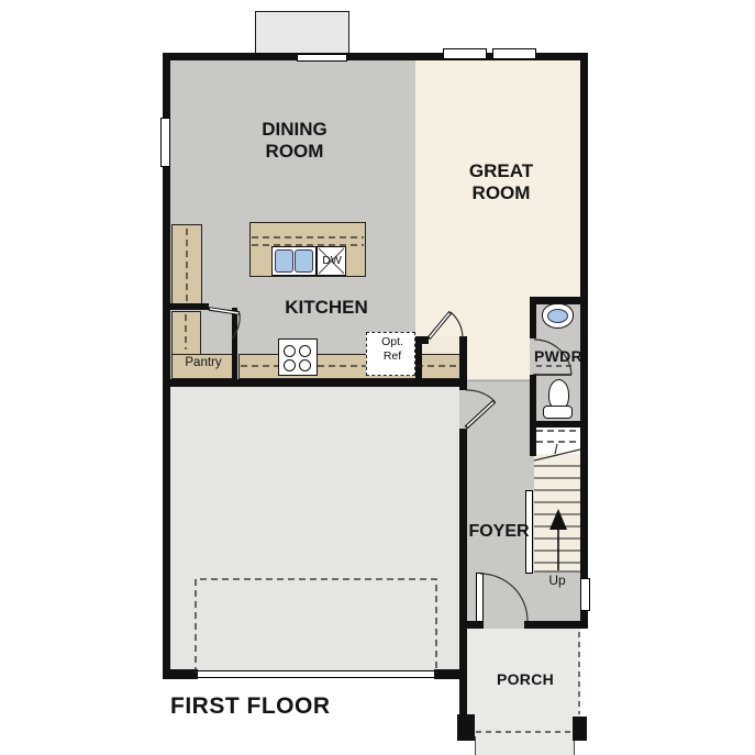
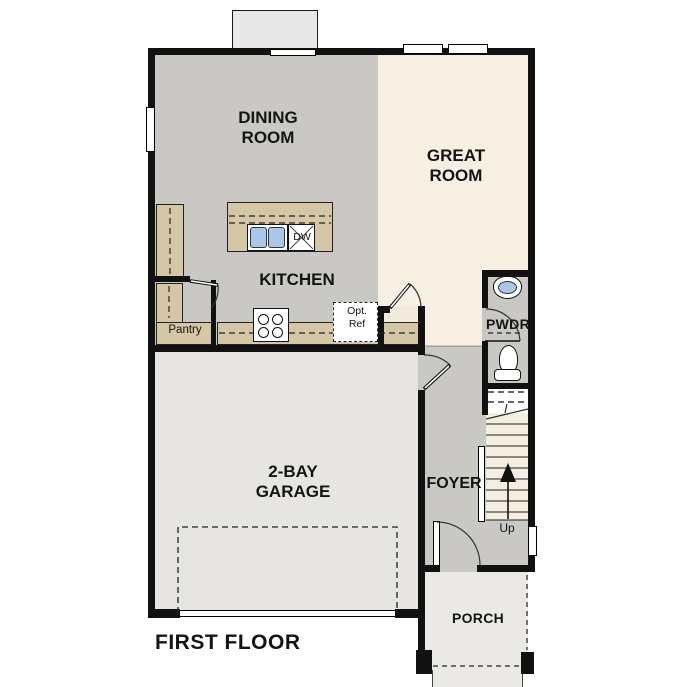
  DINING
  ROOM
  GREAT
  ROOM
  KITCHEN
+ 2-BAY
+ GARAGE
  FOYER
  PWDR
  PORCH
  Pantry
  Opt.
  Ref
  DW
  Up
  FIRST FLOOR
